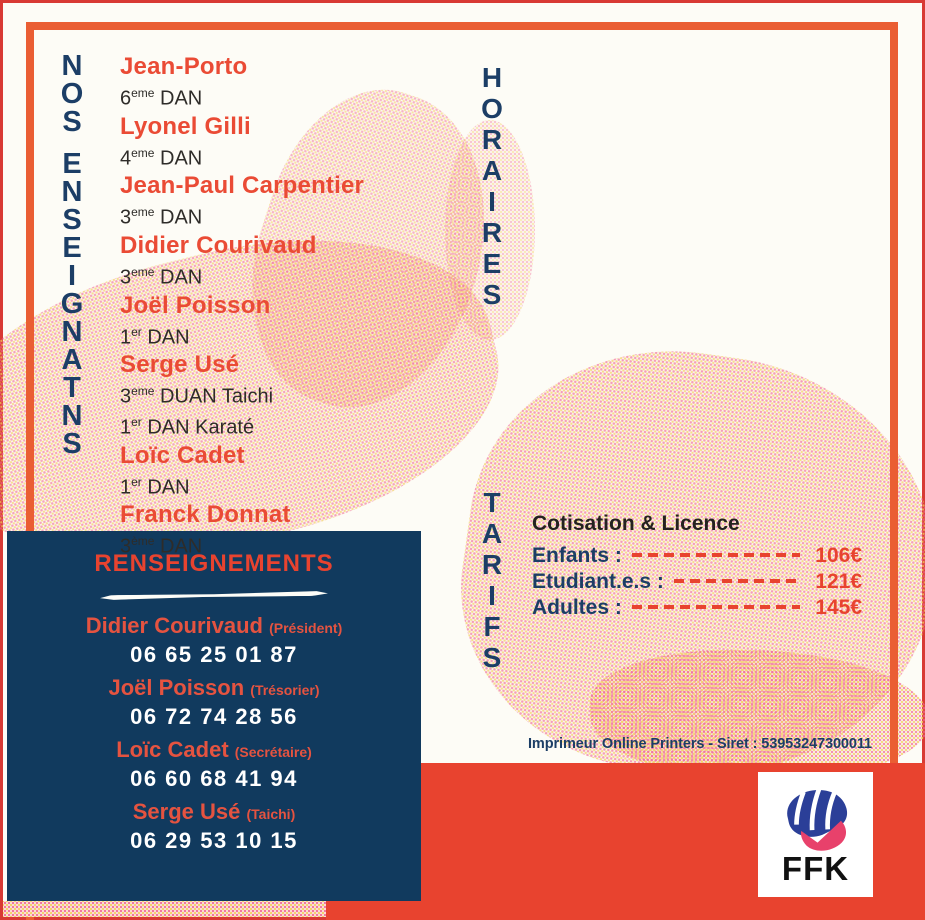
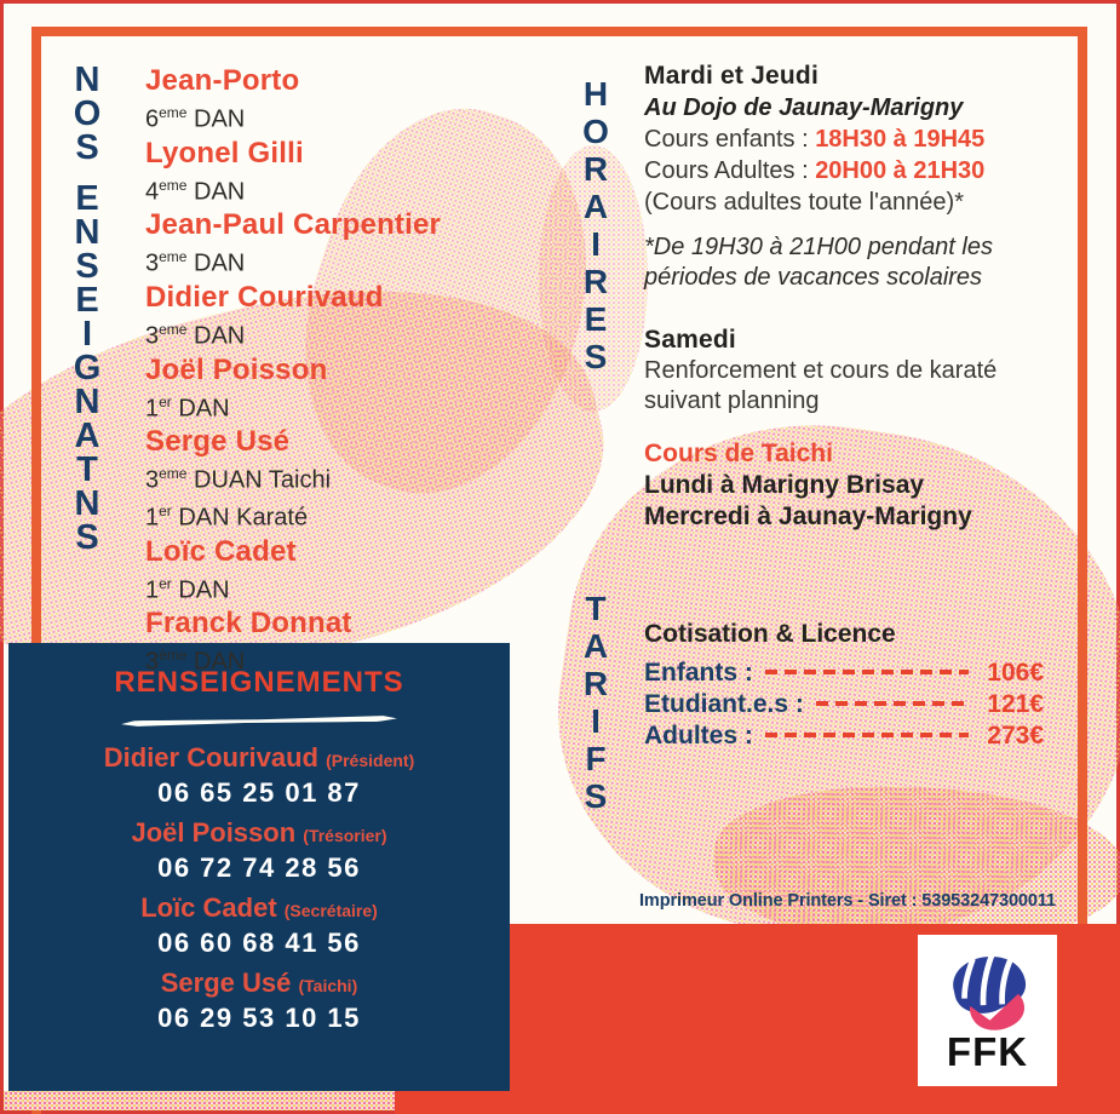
  N
  O
  S
  E
  N
  S
  E
  I
  G
  N
  A
  T
  N
  S
  H
  O
  R
  A
  I
  R
  E
  S
  T
  A
  R
  I
  F
  S
  Jean-Porto
  6eme DAN
  Lyonel Gilli
  4eme DAN
  Jean-Paul Carpentier
  3eme DAN
  Didier Courivaud
  3eme DAN
  Joël Poisson
  1er DAN
  Serge Usé
  3eme DUAN Taichi
  1er DAN Karaté
  Loïc Cadet
  1er DAN
  Franck Donnat
  3ème DAN
+ Mardi et Jeudi
+ Au Dojo de Jaunay-Marigny
+ Cours enfants : 18H30 à 19H45
+ Cours Adultes : 20H00 à 21H30
+ (Cours adultes toute l'année)*
+ *De 19H30 à 21H00 pendant les
+ périodes de vacances scolaires
+ Samedi
+ Renforcement et cours de karaté
+ suivant planning
+ Cours de Taichi
+ Lundi à Marigny Brisay
+ Mercredi à Jaunay-Marigny
  Cotisation & Licence
  Enfants :
  106€
  Etudiant.e.s :
  121€
  Adultes :
- 145€
+ 273€
  Imprimeur Online Printers - Siret : 53953247300011
  RENSEIGNEMENTS
  Didier Courivaud (Président)
  06 65 25 01 87
  Joël Poisson (Trésorier)
  06 72 74 28 56
  Loïc Cadet (Secrétaire)
- 06 60 68 41 94
+ 06 60 68 41 56
  Serge Usé (Taichi)
  06 29 53 10 15
  FFK
